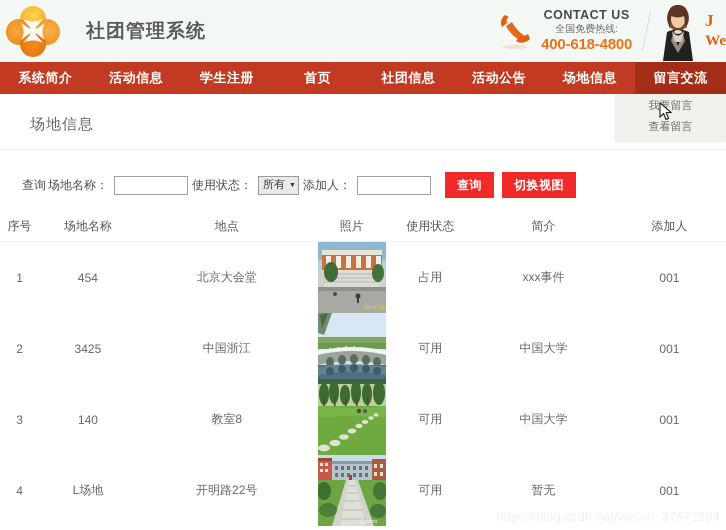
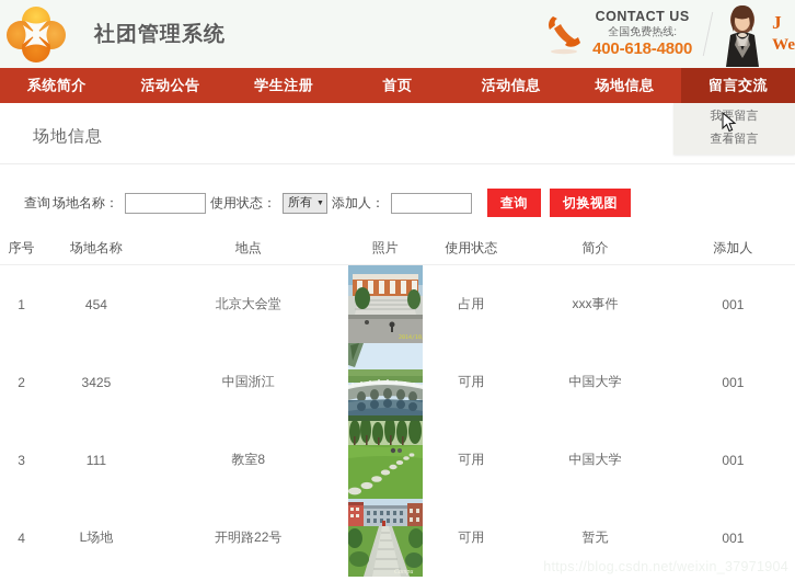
  社团管理系统
  CONTACT US
  全国免费热线:
  400-618-4800
  J
  We
  系统简介
- 活动信息
+ 活动公告
  学生注册
  首页
- 社团信息
- 活动公告
+ 活动信息
  场地信息
  留言交流
  我要留言
  查看留言
  场地信息
  查询
  场地名称：
  使用状态：
  所有
  添加人：
  查询
  切换视图
  序号	场地名称	地点	照片	使用状态	简介	添加人
  2	3425	中国浙江		可用	中国大学	001
- 3	140	教室8		可用	中国大学	001
+ 3	111	教室8		可用	中国大学	001
  4	L场地	开明路22号		可用	暂无	001
